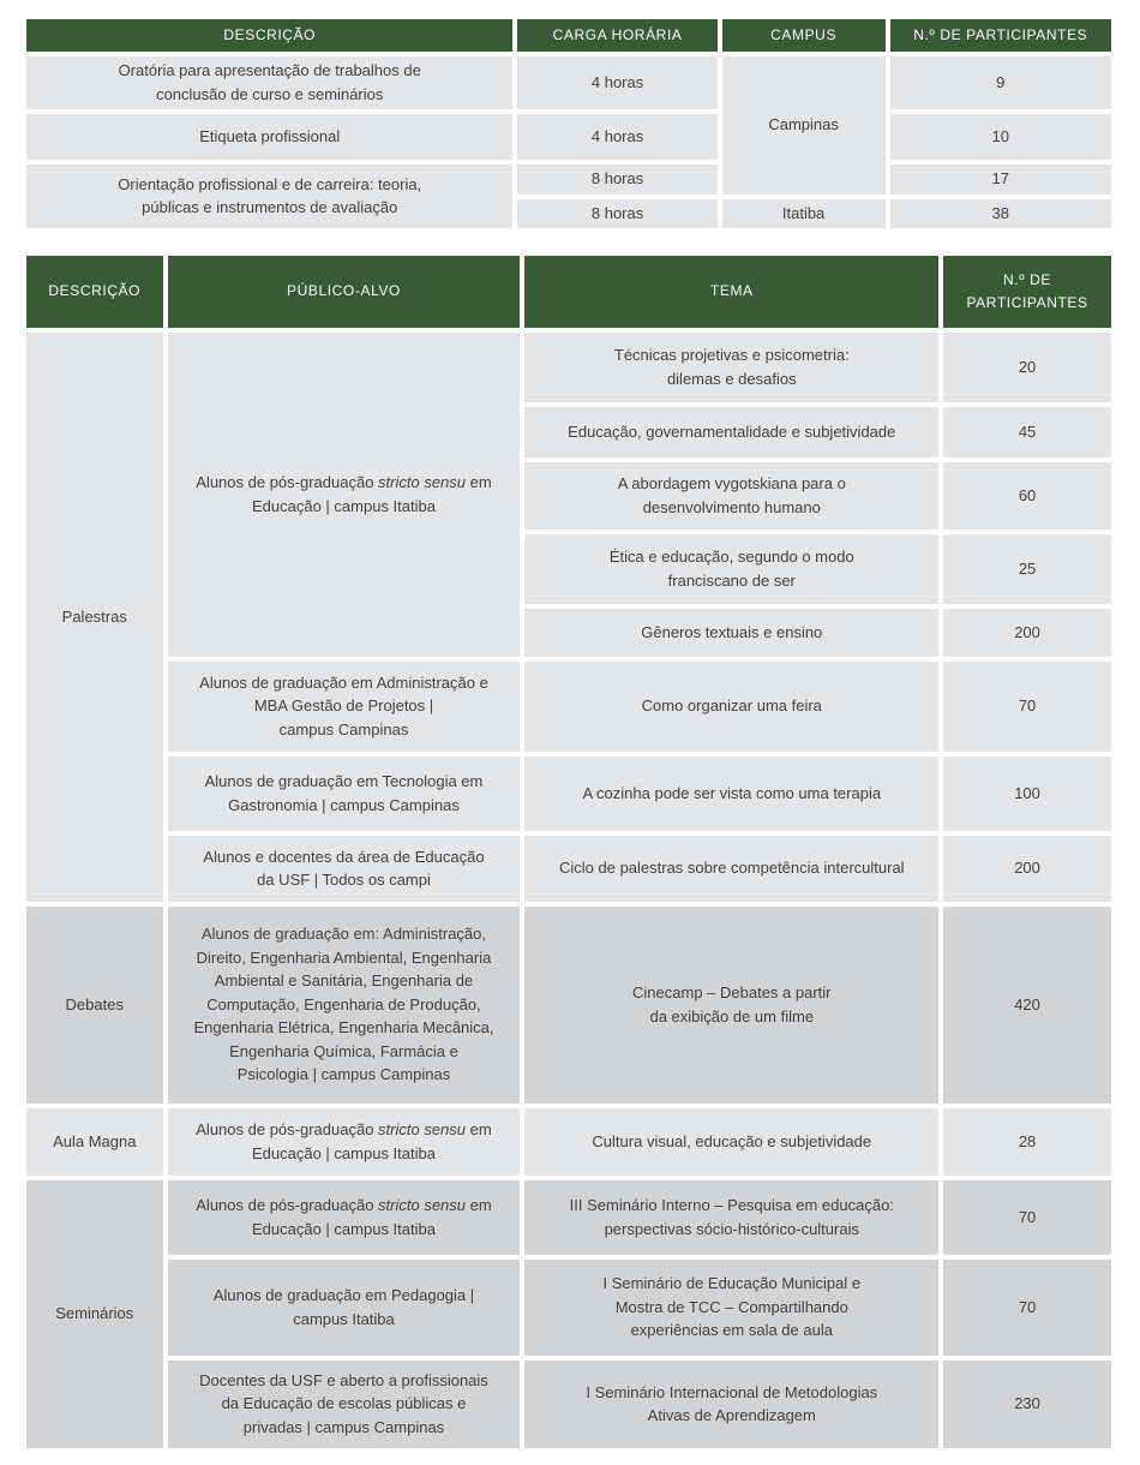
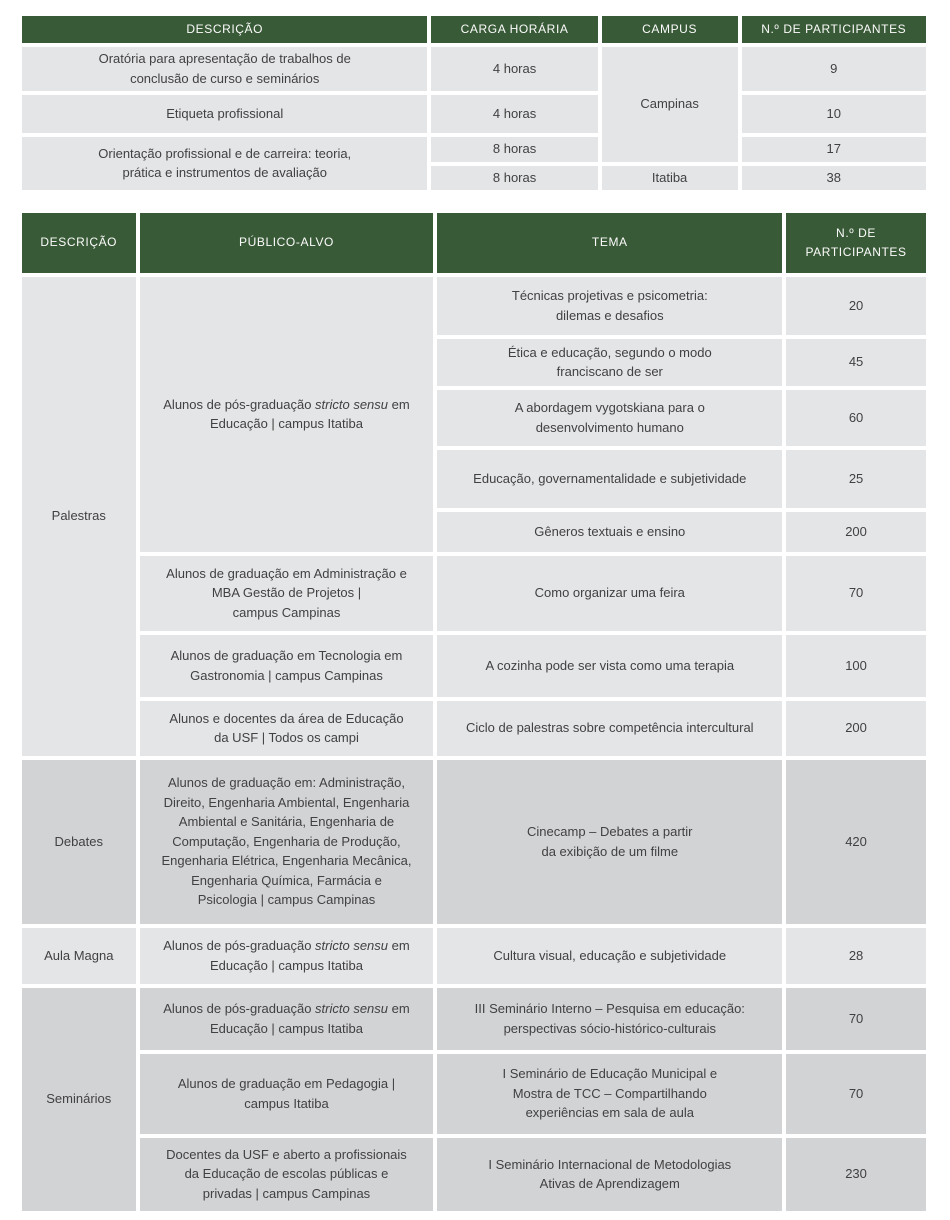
  DESCRIÇÃO	CARGA HORÁRIA	CAMPUS	N.º DE PARTICIPANTES
  Oratória para apresentação de trabalhos de conclusão de curso e seminários	4 horas	Campinas	9
  Etiqueta profissional	4 horas	10
- Orientação profissional e de carreira: teoria, públicas e instrumentos de avaliação	8 horas	17
+ Orientação profissional e de carreira: teoria, prática e instrumentos de avaliação	8 horas	17
  8 horas	Itatiba	38
  DESCRIÇÃO	PÚBLICO-ALVO	TEMA	N.º DE PARTICIPANTES
  Palestras	Alunos de pós-graduação stricto sensu emEducação | campus Itatiba	Técnicas projetivas e psicometria: dilemas e desafios	20
- Educação, governamentalidade e subjetividade	45
+ Ética e educação, segundo o modo franciscano de ser	45
  A abordagem vygotskiana para o desenvolvimento humano	60
- Ética e educação, segundo o modo franciscano de ser	25
+ Educação, governamentalidade e subjetividade	25
  Gêneros textuais e ensino	200
  Alunos de graduação em Administração e MBA Gestão de Projetos | campus Campinas	Como organizar uma feira	70
  Alunos de graduação em Tecnologia em Gastronomia | campus Campinas	A cozinha pode ser vista como uma terapia	100
  Alunos e docentes da área de Educação da USF | Todos os campi	Ciclo de palestras sobre competência intercultural	200
  Debates	Alunos de graduação em: Administração, Direito, Engenharia Ambiental, Engenharia Ambiental e Sanitária, Engenharia de Computação, Engenharia de Produção, Engenharia Elétrica, Engenharia Mecânica, Engenharia Química, Farmácia e Psicologia | campus Campinas	Cinecamp – Debates a partir da exibição de um filme	420
  Aula Magna	Alunos de pós-graduação stricto sensu emEducação | campus Itatiba	Cultura visual, educação e subjetividade	28
  Seminários	Alunos de pós-graduação stricto sensu emEducação | campus Itatiba	III Seminário Interno – Pesquisa em educação: perspectivas sócio-histórico-culturais	70
  Alunos de graduação em Pedagogia | campus Itatiba	I Seminário de Educação Municipal e Mostra de TCC – Compartilhando experiências em sala de aula	70
  Docentes da USF e aberto a profissionais da Educação de escolas públicas e privadas | campus Campinas	I Seminário Internacional de Metodologias Ativas de Aprendizagem	230
